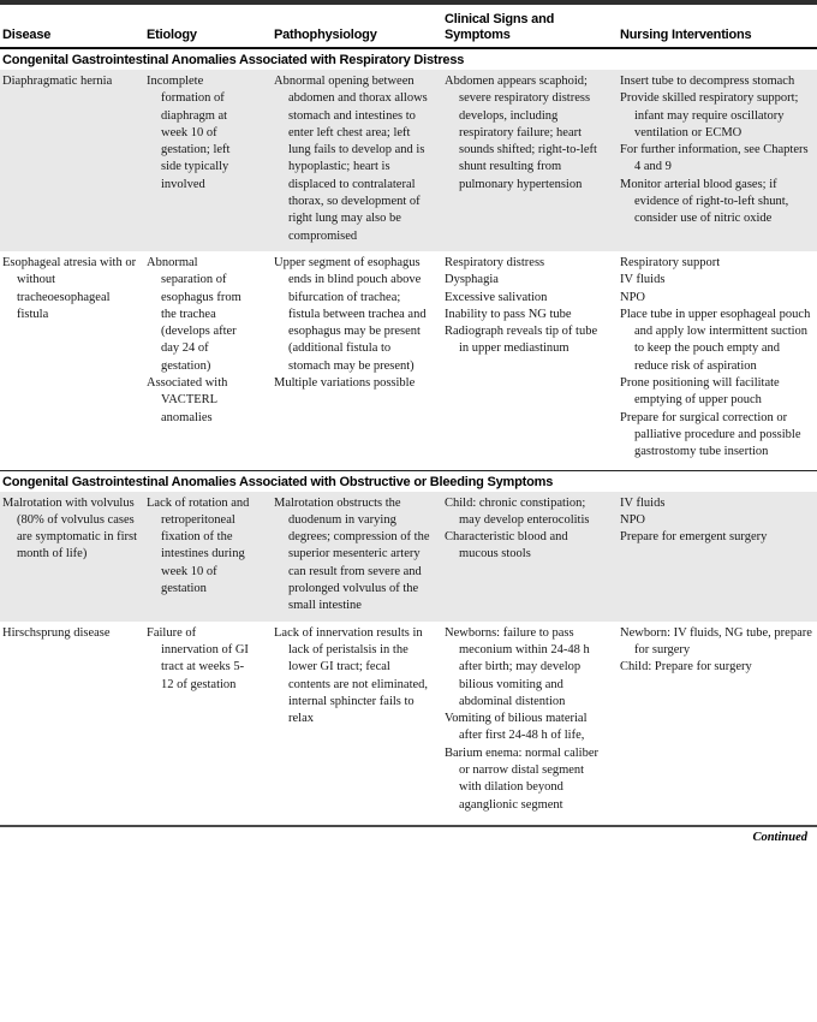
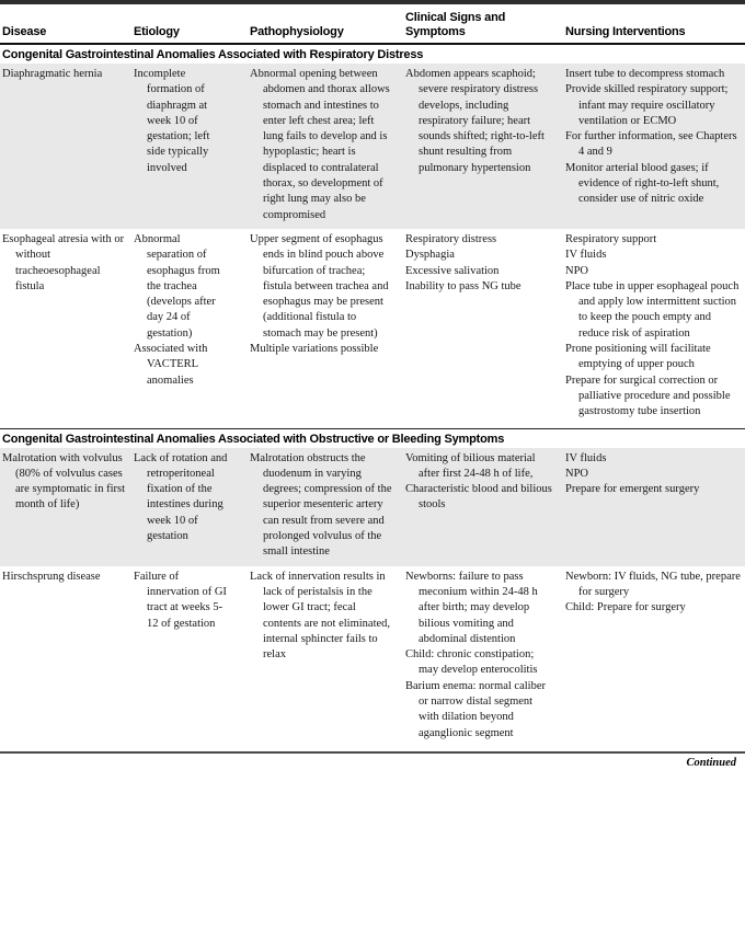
  Disease
  Etiology
  Pathophysiology
  Clinical Signs and Symptoms
  Nursing Interventions
  Congenital Gastrointestinal Anomalies Associated with Respiratory Distress
  Diaphragmatic hernia
  Incomplete formation of diaphragm at week 10 of gestation; left side typically involved
  Abnormal opening between abdomen and thorax allows stomach and intestines to enter left chest area; left lung fails to develop and is hypoplastic; heart is displaced to contralateral thorax, so development of right lung may also be compromised
  Abdomen appears scaphoid; severe respiratory distress develops, including respiratory failure; heart sounds shifted; right-to-left shunt resulting from pulmonary hypertension
  Insert tube to decompress stomach
  Provide skilled respiratory support; infant may require oscillatory ventilation or ECMO
  For further information, see Chapters 4 and 9
  Monitor arterial blood gases; if evidence of right-to-left shunt, consider use of nitric oxide
  Esophageal atresia with or without tracheoesophageal fistula
  Abnormal separation of esophagus from the trachea (develops after day 24 of gestation)
  Associated with VACTERL anomalies
  Upper segment of esophagus ends in blind pouch above bifurcation of trachea; fistula between trachea and esophagus may be present (additional fistula to stomach may be present)
  Multiple variations possible
  Respiratory distress
  Dysphagia
  Excessive salivation
  Inability to pass NG tube
- Radiograph reveals tip of tube in upper mediastinum
  Respiratory support
  IV fluids
  NPO
  Place tube in upper esophageal pouch and apply low intermittent suction to keep the pouch empty and reduce risk of aspiration
  Prone positioning will facilitate emptying of upper pouch
  Prepare for surgical correction or palliative procedure and possible gastrostomy tube insertion
  Congenital Gastrointestinal Anomalies Associated with Obstructive or Bleeding Symptoms
  Malrotation with volvulus (80% of volvulus cases are symptomatic in first month of life)
  Lack of rotation and retroperitoneal fixation of the intestines during week 10 of gestation
  Malrotation obstructs the duodenum in varying degrees; compression of the superior mesenteric artery can result from severe and prolonged volvulus of the small intestine
- Child: chronic constipation; may develop enterocolitis
+ Vomiting of bilious material after first 24-48 h of life,
- Characteristic blood and mucous stools
+ Characteristic blood and bilious stools
  IV fluids
  NPO
  Prepare for emergent surgery
  Hirschsprung disease
  Failure of innervation of GI tract at weeks 5-12 of gestation
  Lack of innervation results in lack of peristalsis in the lower GI tract; fecal contents are not eliminated, internal sphincter fails to relax
  Newborns: failure to pass meconium within 24-48 h after birth; may develop bilious vomiting and abdominal distention
- Vomiting of bilious material after first 24-48 h of life,
+ Child: chronic constipation; may develop enterocolitis
  Barium enema: normal caliber or narrow distal segment with dilation beyond aganglionic segment
  Newborn: IV fluids, NG tube, prepare for surgery
  Child: Prepare for surgery
  Continued
